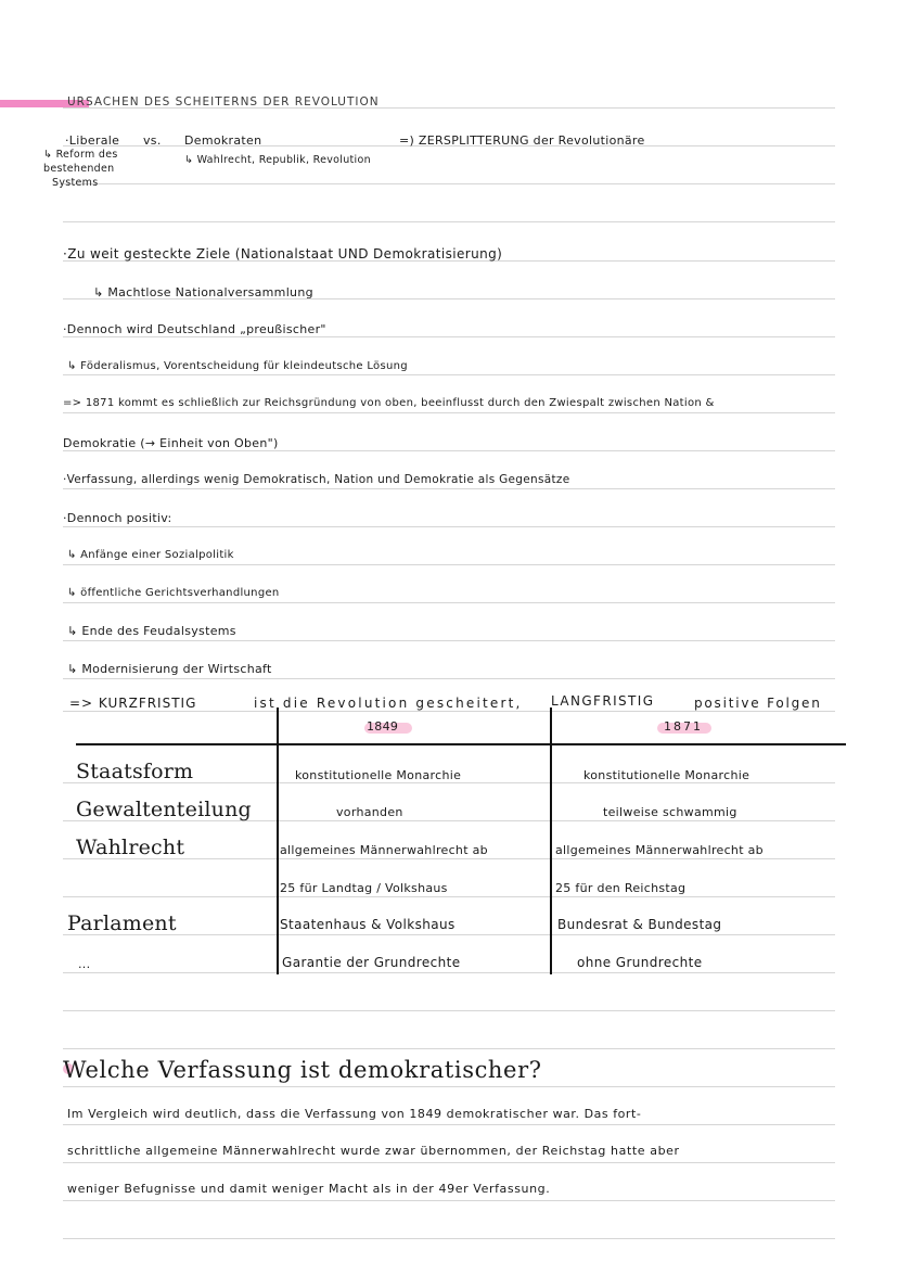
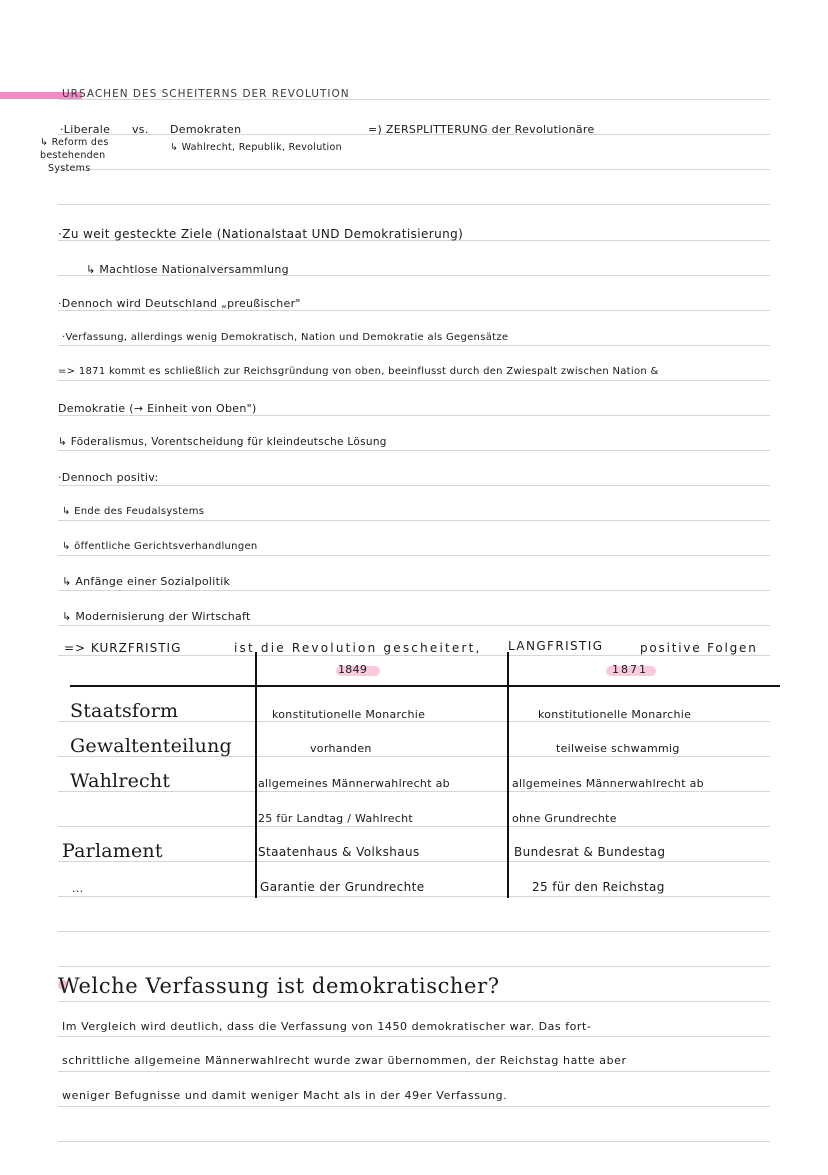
  URSACHEN DES SCHEITERNS DER REVOLUTION
  ·Liberale
  vs.
  Demokraten
  =) ZERSPLITTERUNG der Revolutionäre
  ↳ Reform des
  bestehenden
  Systems
  ↳ Wahlrecht, Republik, Revolution
  ·Zu weit gesteckte Ziele (Nationalstaat UND Demokratisierung)
  ↳ Machtlose Nationalversammlung
  ·Dennoch wird Deutschland „preußischer"
- ↳ Föderalismus, Vorentscheidung für kleindeutsche Lösung
+ ·Verfassung, allerdings wenig Demokratisch, Nation und Demokratie als Gegensätze
  => 1871 kommt es schließlich zur Reichsgründung von oben, beeinflusst durch den Zwiespalt zwischen Nation &
  Demokratie (→ Einheit von Oben")
- ·Verfassung, allerdings wenig Demokratisch, Nation und Demokratie als Gegensätze
+ ↳ Föderalismus, Vorentscheidung für kleindeutsche Lösung
  ·Dennoch positiv:
- ↳ Anfänge einer Sozialpolitik
+ ↳ Ende des Feudalsystems
  ↳ öffentliche Gerichtsverhandlungen
- ↳ Ende des Feudalsystems
+ ↳ Anfänge einer Sozialpolitik
  ↳ Modernisierung der Wirtschaft
  => KURZFRISTIG
  ist die Revolution gescheitert,
  LANGFRISTIG
  positive Folgen
  1849
  1871
  Staatsform
  konstitutionelle Monarchie
  konstitutionelle Monarchie
  Gewaltenteilung
  vorhanden
  teilweise schwammig
  Wahlrecht
  allgemeines Männerwahlrecht ab
  allgemeines Männerwahlrecht ab
- 25 für Landtag / Volkshaus
+ 25 für Landtag / Wahlrecht
- 25 für den Reichstag
+ ohne Grundrechte
  Parlament
  Staatenhaus & Volkshaus
  Bundesrat & Bundestag
  ...
  Garantie der Grundrechte
- ohne Grundrechte
+ 25 für den Reichstag
  Welche Verfassung ist demokratischer?
- Im Vergleich wird deutlich, dass die Verfassung von 1849 demokratischer war. Das fort-
+ Im Vergleich wird deutlich, dass die Verfassung von 1450 demokratischer war. Das fort-
  schrittliche allgemeine Männerwahlrecht wurde zwar übernommen, der Reichstag hatte aber
  weniger Befugnisse und damit weniger Macht als in der 49er Verfassung.
